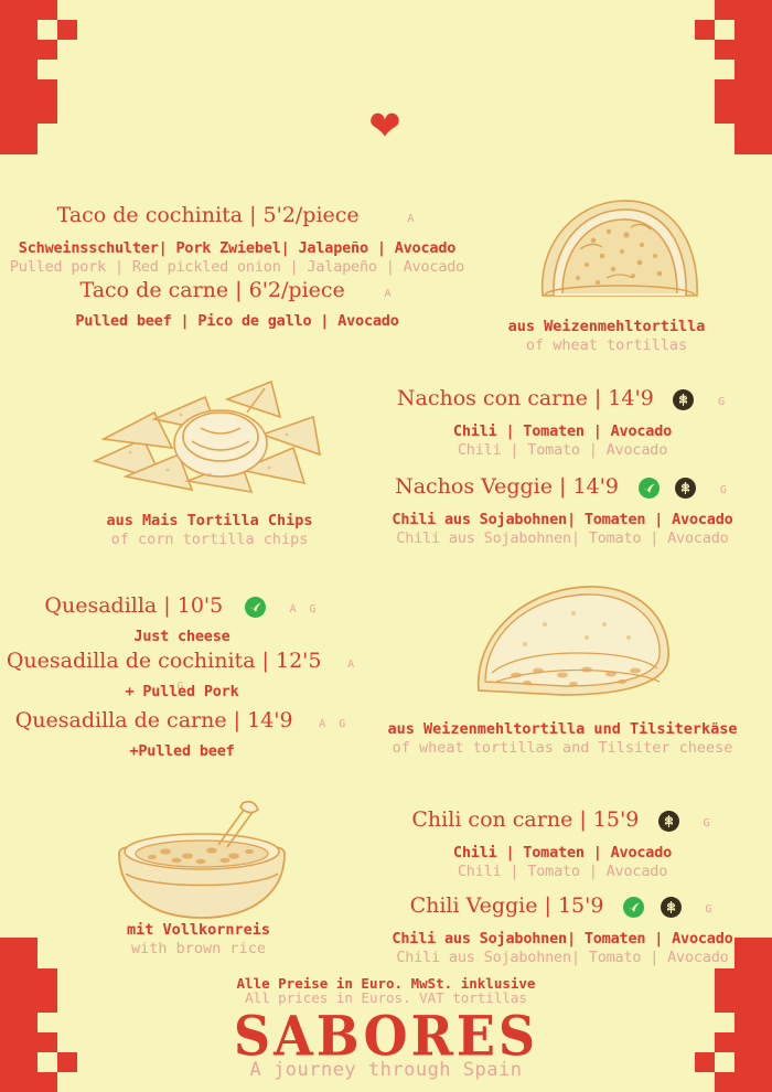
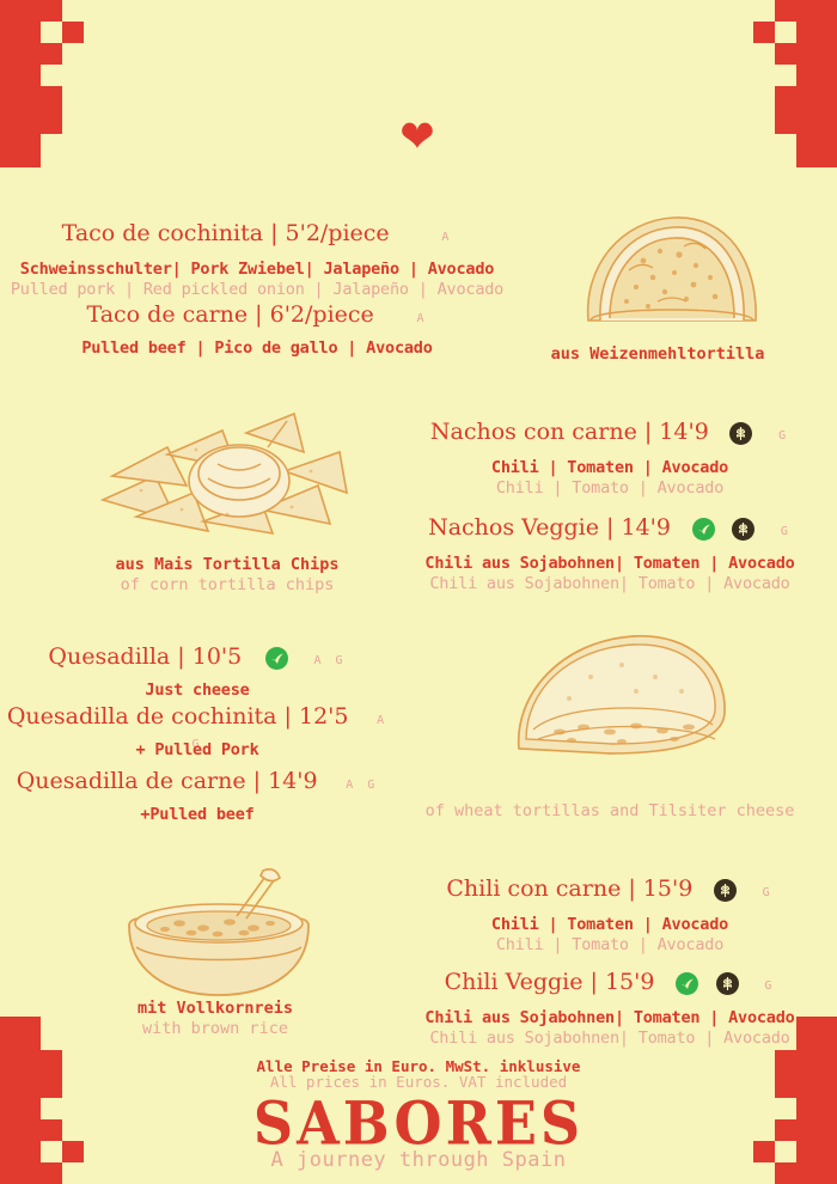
  ❤
  Taco de cochinita | 5'2/piece A
  Schweinsschulter| Pork Zwiebel| Jalapeño | Avocado
  Pulled pork | Red pickled onion | Jalapeño | Avocado
  Taco de carne | 6'2/piece A
  Pulled beef | Pico de gallo | Avocado
  aus Weizenmehltortilla
- of wheat tortillas
  Nachos con carne | 14'9 G
  Chili | Tomaten | Avocado
  Chili | Tomato | Avocado
  Nachos Veggie | 14'9 G
  Chili aus Sojabohnen| Tomaten | Avocado
  Chili aus Sojabohnen| Tomato | Avocado
  aus Mais Tortilla Chips
  of corn tortilla chips
  Quesadilla | 10'5 A G
  Just cheese
  Quesadilla de cochinita | 12'5 A G
  + Pulled Pork
  Quesadilla de carne | 14'9 A G
  +Pulled beef
- aus Weizenmehltortilla und Tilsiterkäse
  of wheat tortillas and Tilsiter cheese
  Chili con carne | 15'9 G
  Chili | Tomaten | Avocado
  Chili | Tomato | Avocado
  Chili Veggie | 15'9 G
  Chili aus Sojabohnen| Tomaten | Avocado
  Chili aus Sojabohnen| Tomato | Avocado
  mit Vollkornreis
  with brown rice
  Alle Preise in Euro. MwSt. inklusive
- All prices in Euros. VAT tortillas
+ All prices in Euros. VAT included
  SABORES
  A journey through Spain
